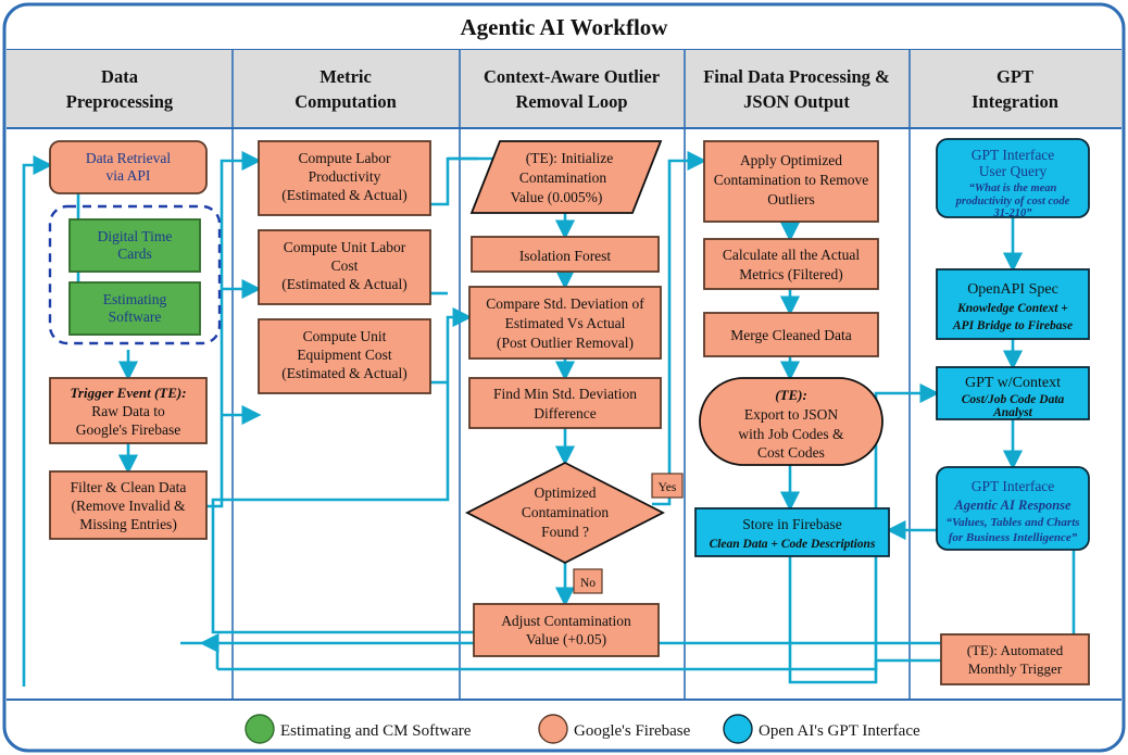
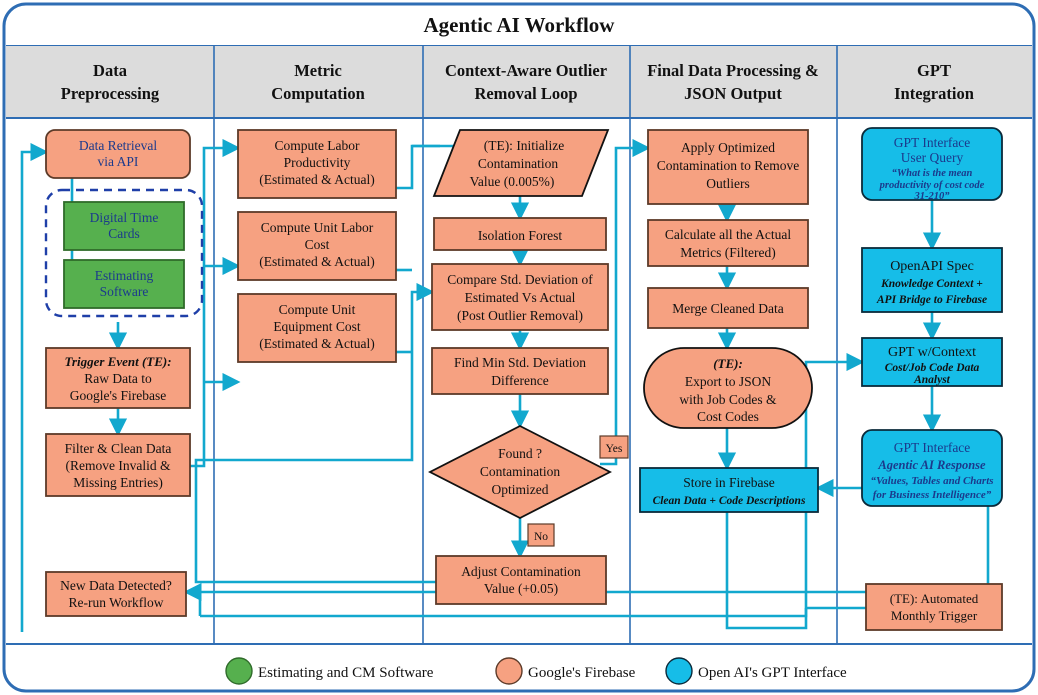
  Agentic AI Workflow
  Data
  Preprocessing
  Metric
  Computation
  Context-Aware Outlier
  Removal Loop
  Final Data Processing &
  JSON Output
  GPT
  Integration
  Data Retrieval
  via API
  Digital Time
  Cards
  Estimating
  Software
  Trigger Event (TE):
  Raw Data to
  Google's Firebase
  Filter & Clean Data
  (Remove Invalid &
  Missing Entries)
+ New Data Detected?
+ Re-run Workflow
  Compute Labor
  Productivity
  (Estimated & Actual)
  Compute Unit Labor
  Cost
  (Estimated & Actual)
  Compute Unit
  Equipment Cost
  (Estimated & Actual)
  (TE): Initialize
  Contamination
  Value (0.005%)
  Isolation Forest
  Compare Std. Deviation of
  Estimated Vs Actual
  (Post Outlier Removal)
  Find Min Std. Deviation
  Difference
- Optimized
+ Found ?
  Contamination
- Found ?
+ Optimized
  Yes
  No
  Adjust Contamination
  Value (+0.05)
  Apply Optimized
  Contamination to Remove
  Outliers
  Calculate all the Actual
  Metrics (Filtered)
  Merge Cleaned Data
  (TE):
  Export to JSON
  with Job Codes &
  Cost Codes
  Store in Firebase
  Clean Data + Code Descriptions
  GPT Interface
  User Query
  “What is the mean
  productivity of cost code
  31-210”
  OpenAPI Spec
  Knowledge Context +
  API Bridge to Firebase
  GPT w/Context
  Cost/Job Code Data
  Analyst
  GPT Interface
  Agentic AI Response
  “Values, Tables and Charts
  for Business Intelligence”
  (TE): Automated
  Monthly Trigger
  Estimating and CM Software
  Google's Firebase
  Open AI's GPT Interface
